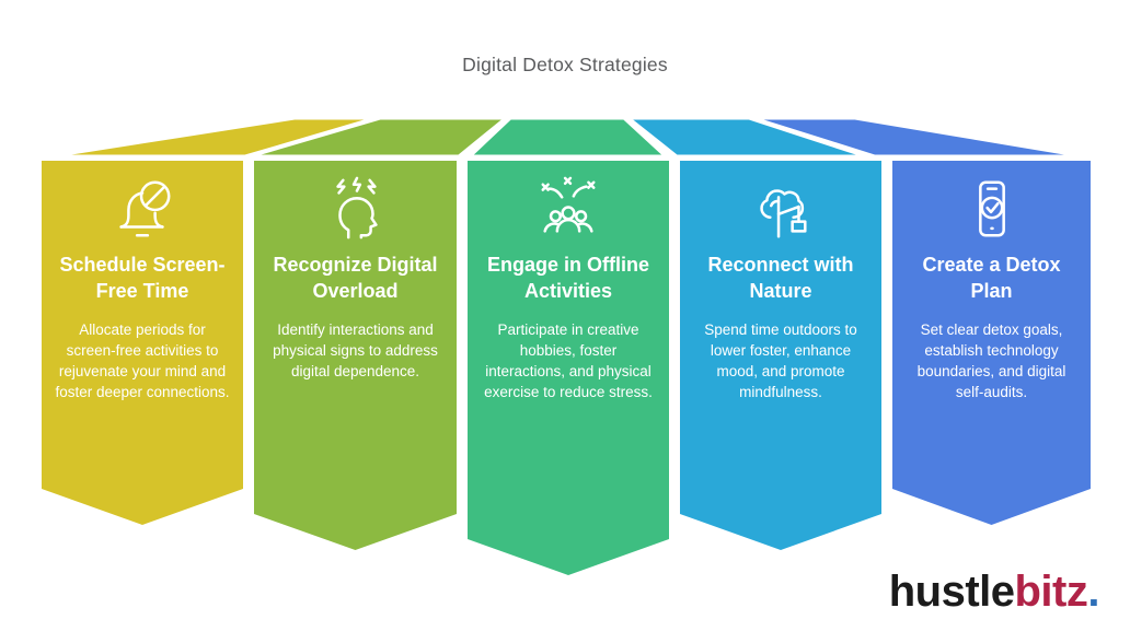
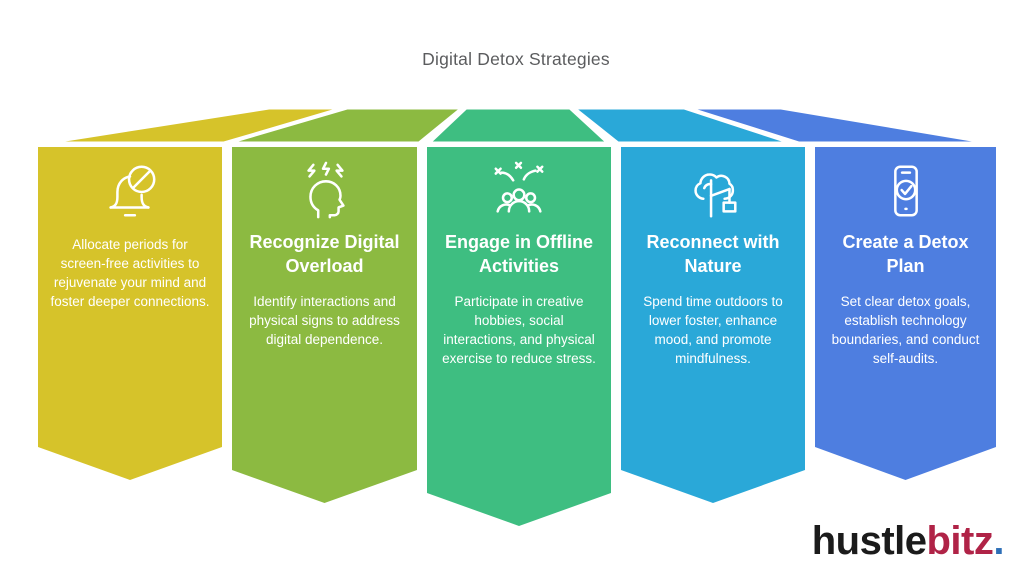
  Digital Detox Strategies
- Schedule Screen-Free Time
  Allocate periods for screen-free activities to rejuvenate your mind and foster deeper connections.
  Recognize Digital Overload
  Identify interactions and physical signs to address digital dependence.
  Engage in Offline Activities
- Participate in creative hobbies, foster interactions, and physical exercise to reduce stress.
+ Participate in creative hobbies, social interactions, and physical exercise to reduce stress.
  Reconnect with Nature
  Spend time outdoors to lower foster, enhance mood, and promote mindfulness.
  Create a Detox Plan
- Set clear detox goals, establish technology boundaries, and digital self-audits.
+ Set clear detox goals, establish technology boundaries, and conduct self-audits.
  hustlebitz.
